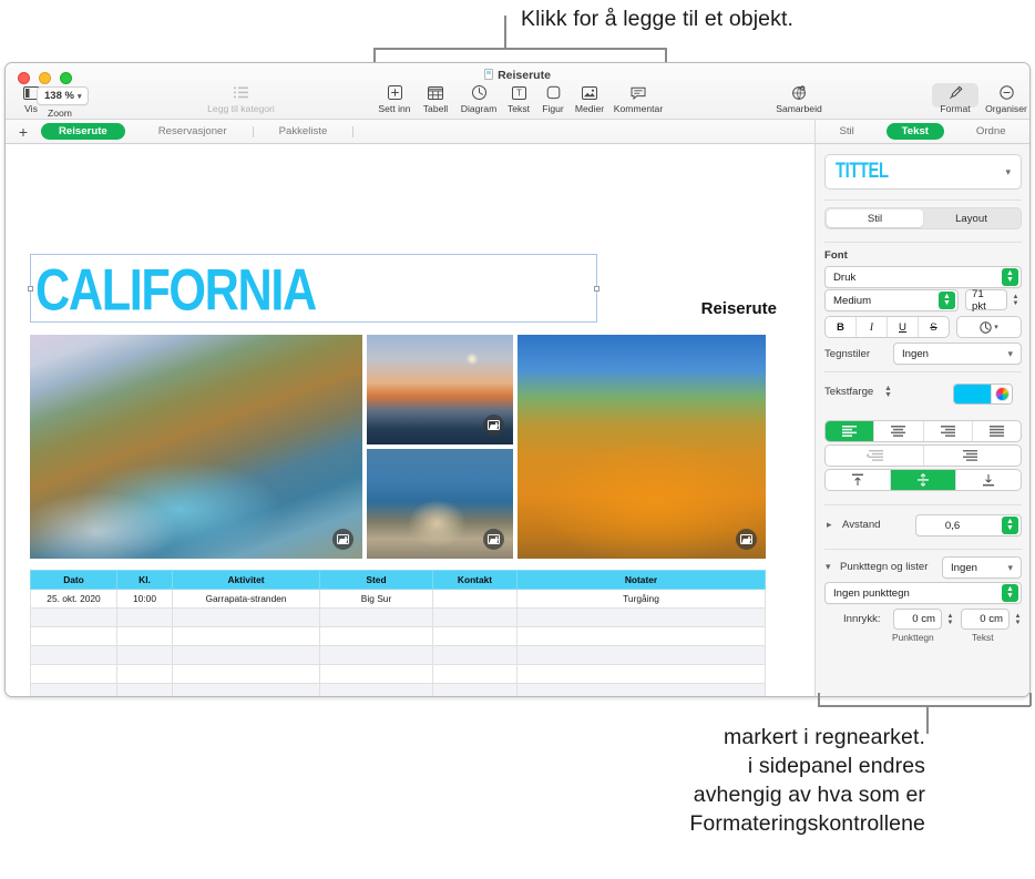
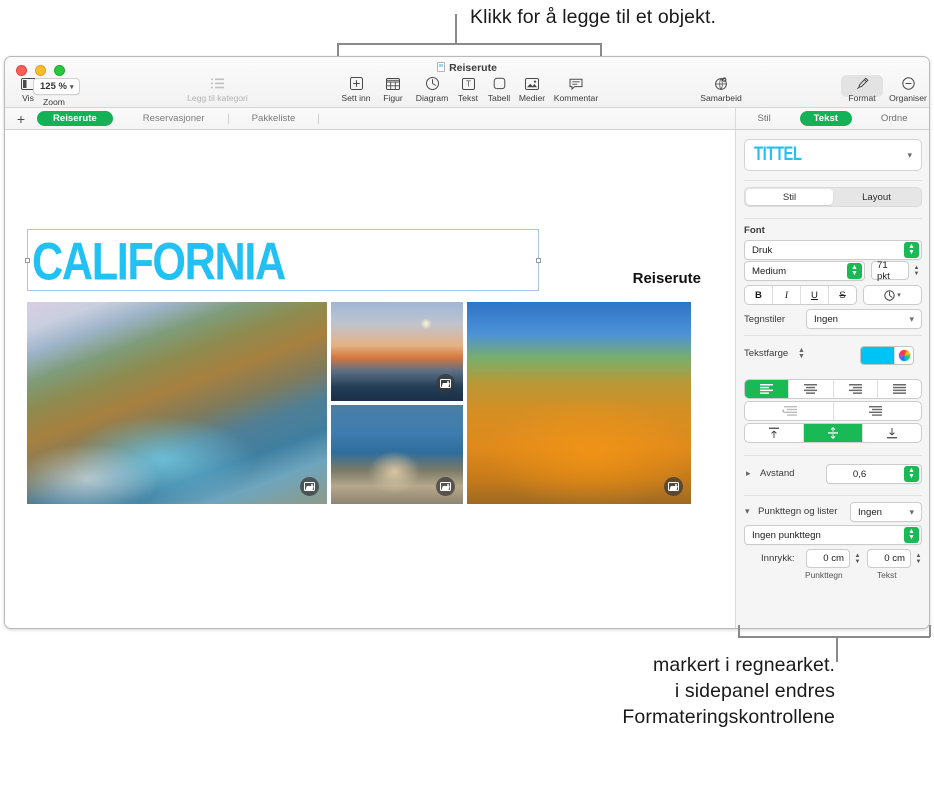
  Klikk for å legge til et objekt.
  Reiserute
  Vis
- 138 %
+ 125 %
  Zoom
  Legg til kategori
  Sett inn
- Tabell
+ Figur
  Diagram
  T
  Tekst
- Figur
+ Tabell
  Medier
  Kommentar
  Samarbeid
  Format
  Organiser
  +
  Reiserute
  Reservasjoner
  Pakkeliste
  Stil
  Tekst
  Ordne
  CALIFORNIA
  Reiserute
- Dato	Kl.	Aktivitet	Sted	Kontakt	Notater
- 25. okt. 2020	10:00	Garrapata-stranden	Big Sur		Turgåing
  TITTEL
  ▾
  Stil
  Layout
  Font
  Druk
  Medium
  71 pkt
  B
  I
  U
  S
  Tegnstiler
  Ingen
  ▾
  Tekstfarge
  ▸
  Avstand
  0,6
  ▾
  Punkttegn og lister
  Ingen
  ▾
  Ingen punkttegn
  Innrykk:
  0 cm
  0 cm
  Punkttegn
  Tekst
  markert i regnearket.
  i sidepanel endres
- avhengig av hva som er
  Formateringskontrollene
